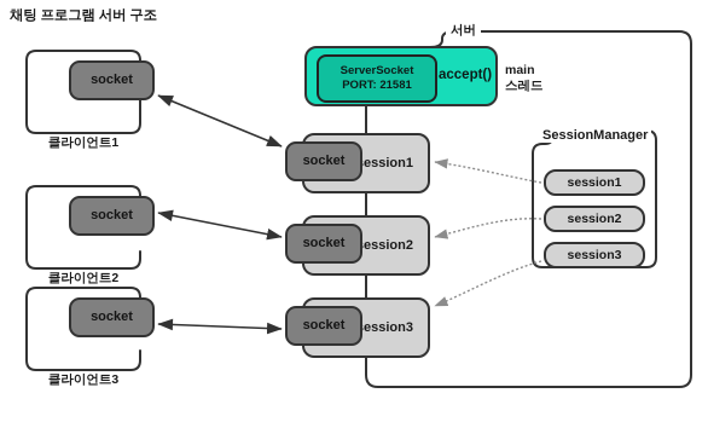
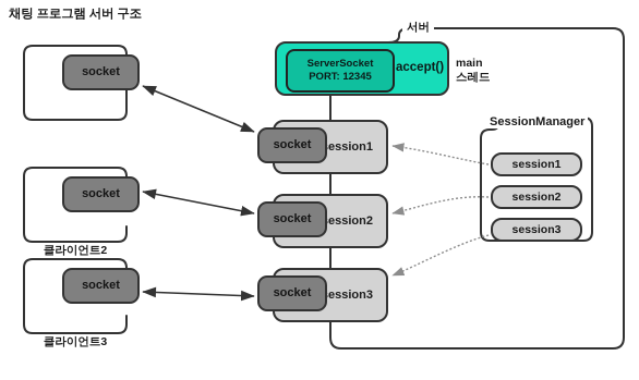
  채팅 프로그램 서버 구조
  서버
  ServerSocket
- PORT: 21581
+ PORT: 12345
  accept()
  main
  스레드
  ession1
  socket
  ession2
  socket
  ession3
  socket
  SessionManager
  session1
  session2
  session3
  socket
- 클라이언트1
  socket
  클라이언트2
  socket
  클라이언트3
